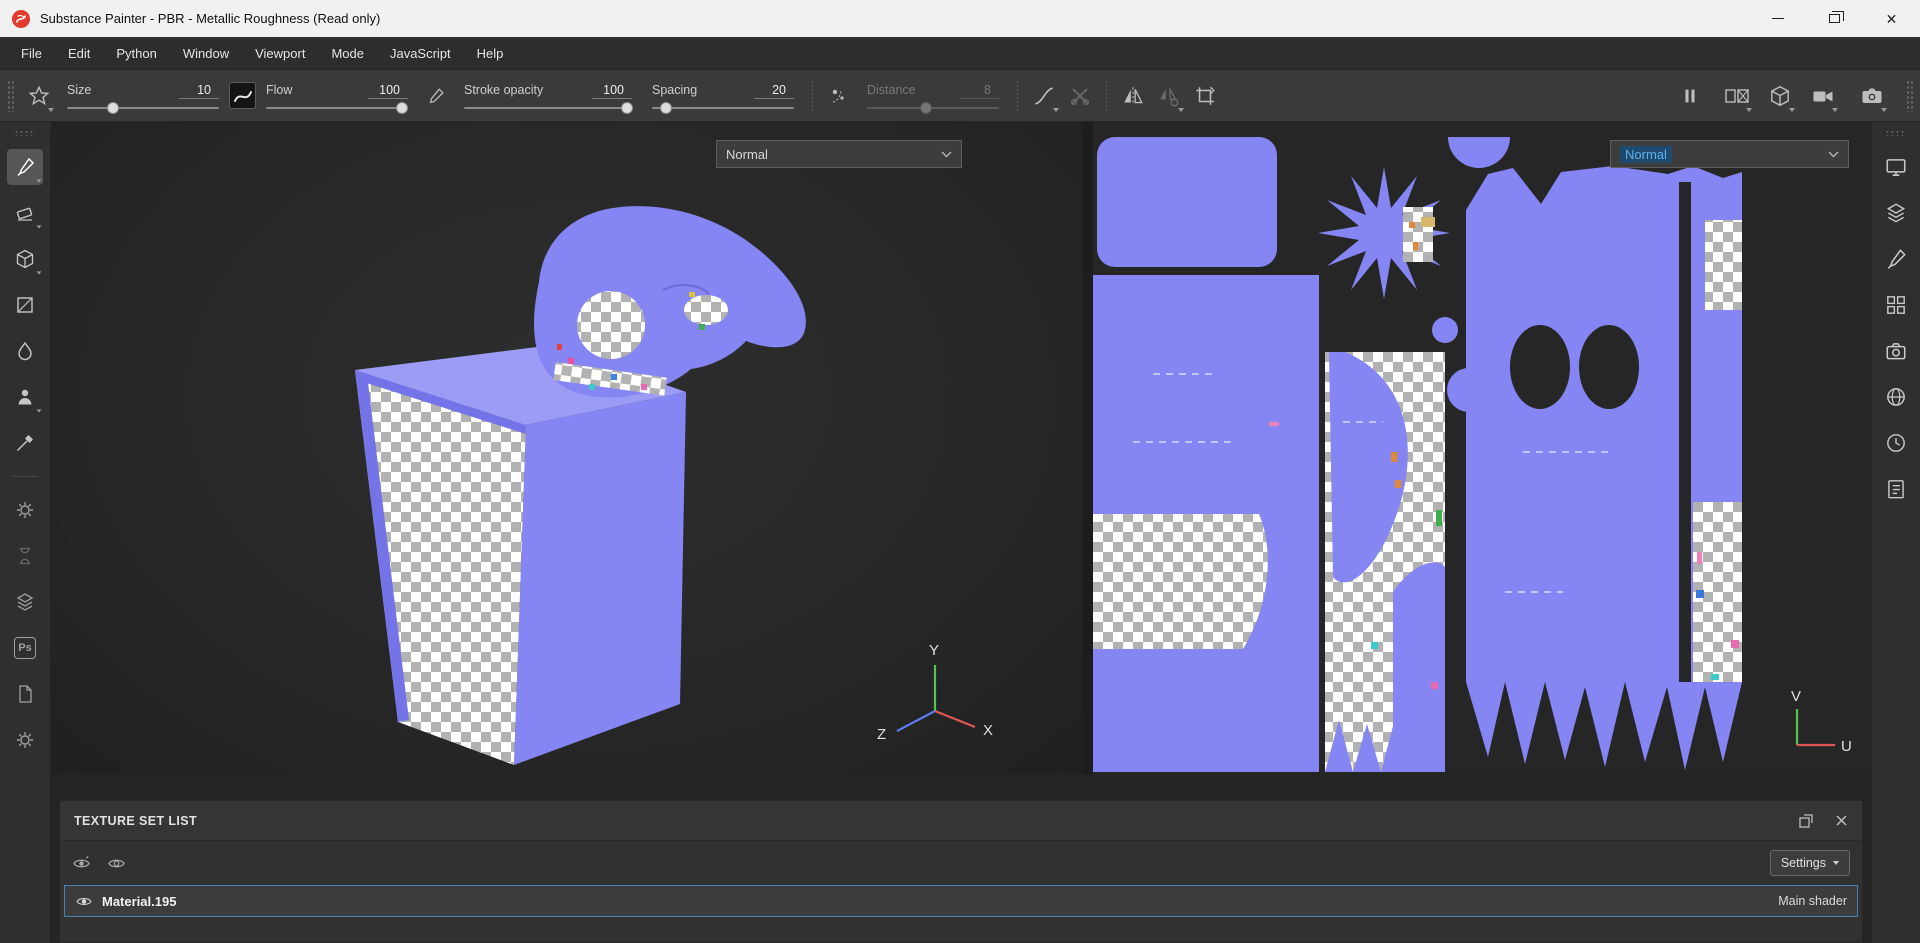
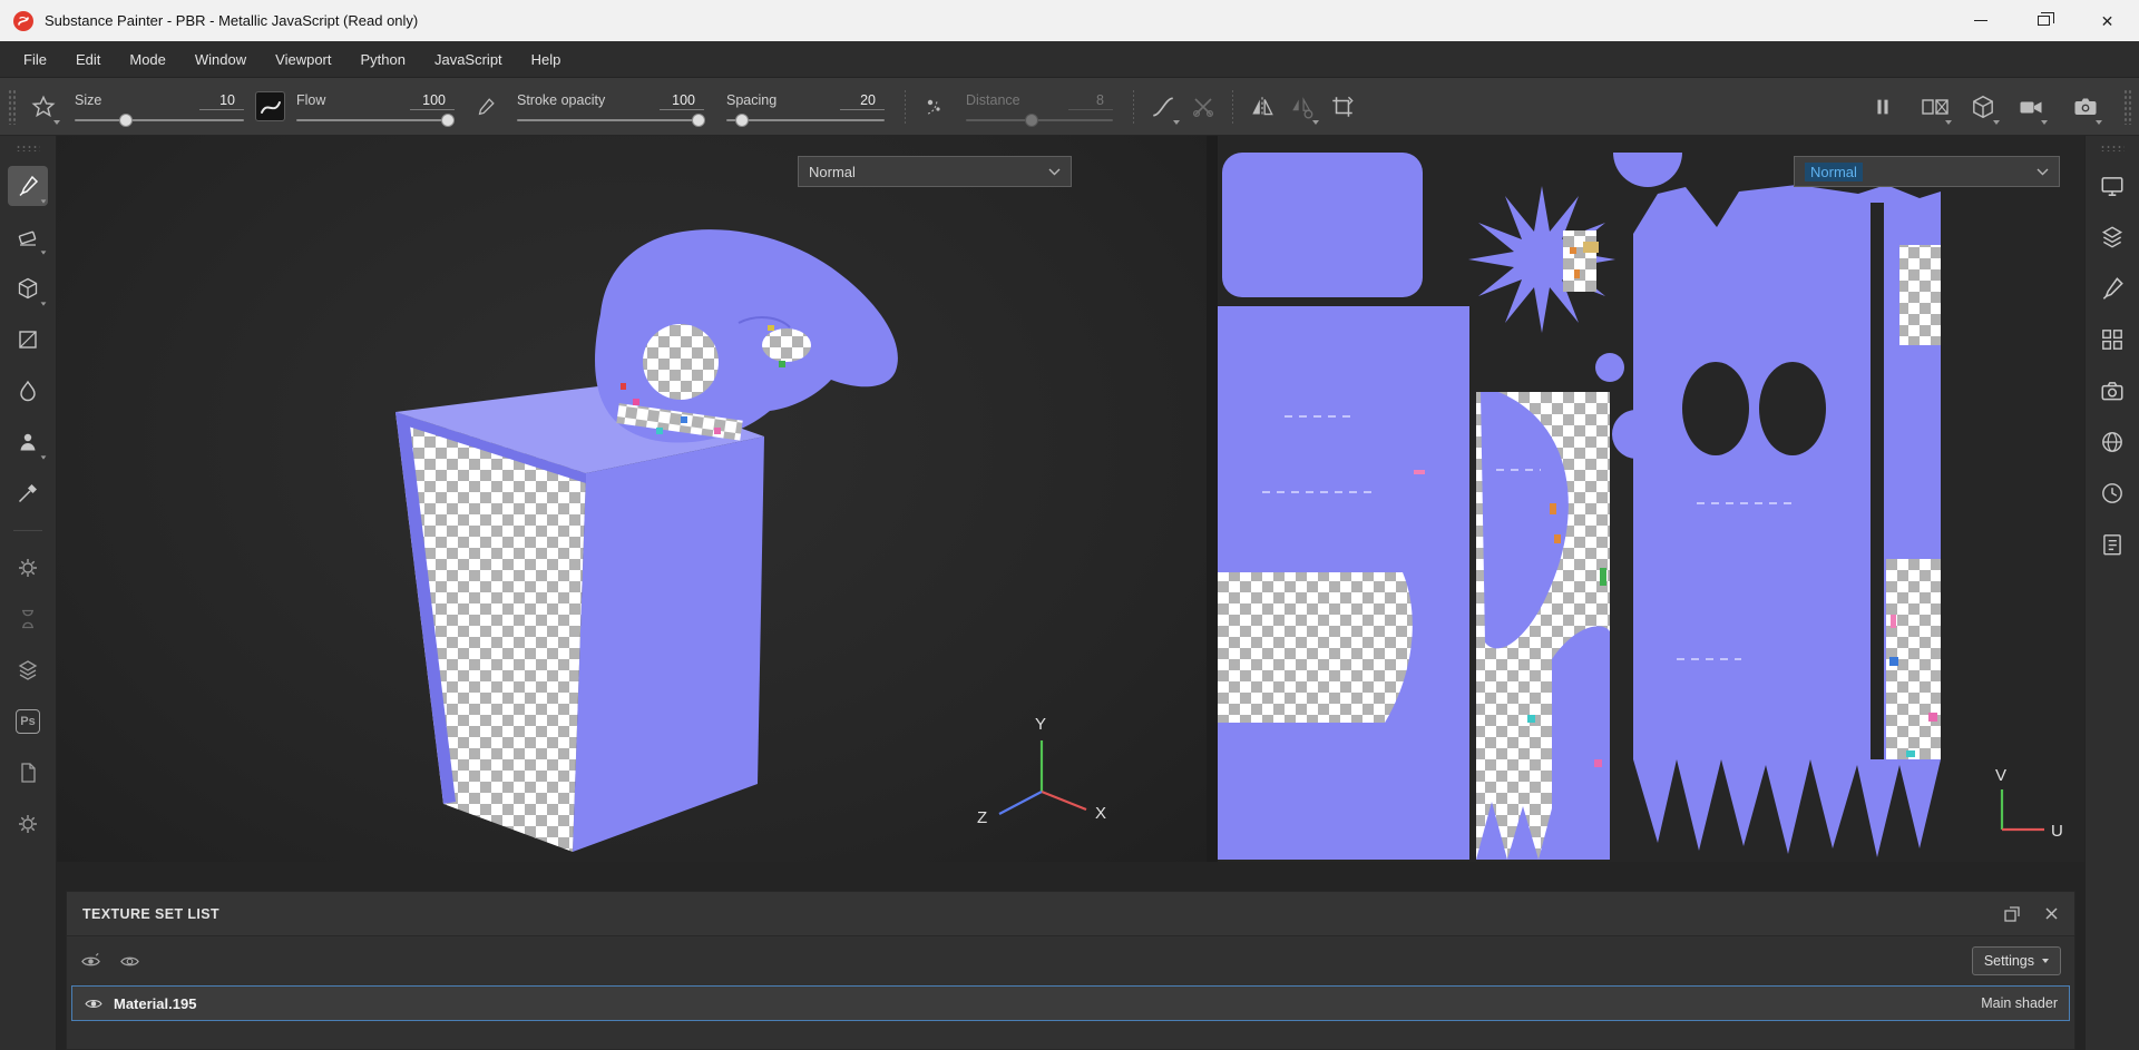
- Substance Painter - PBR - Metallic Roughness (Read only)
+ Substance Painter - PBR - Metallic JavaScript (Read only)
  ✕
  File
  Edit
- Python
+ Mode
  Window
  Viewport
- Mode
+ Python
  JavaScript
  Help
  Size
  10
  Flow
  100
  Stroke opacity
  100
  Spacing
  20
  Distance
  8
  Ps
  Normal
  Y
  X
  Z
  Normal
  V
  U
  TEXTURE SET LIST
  Settings
  Material.195
  Main shader
